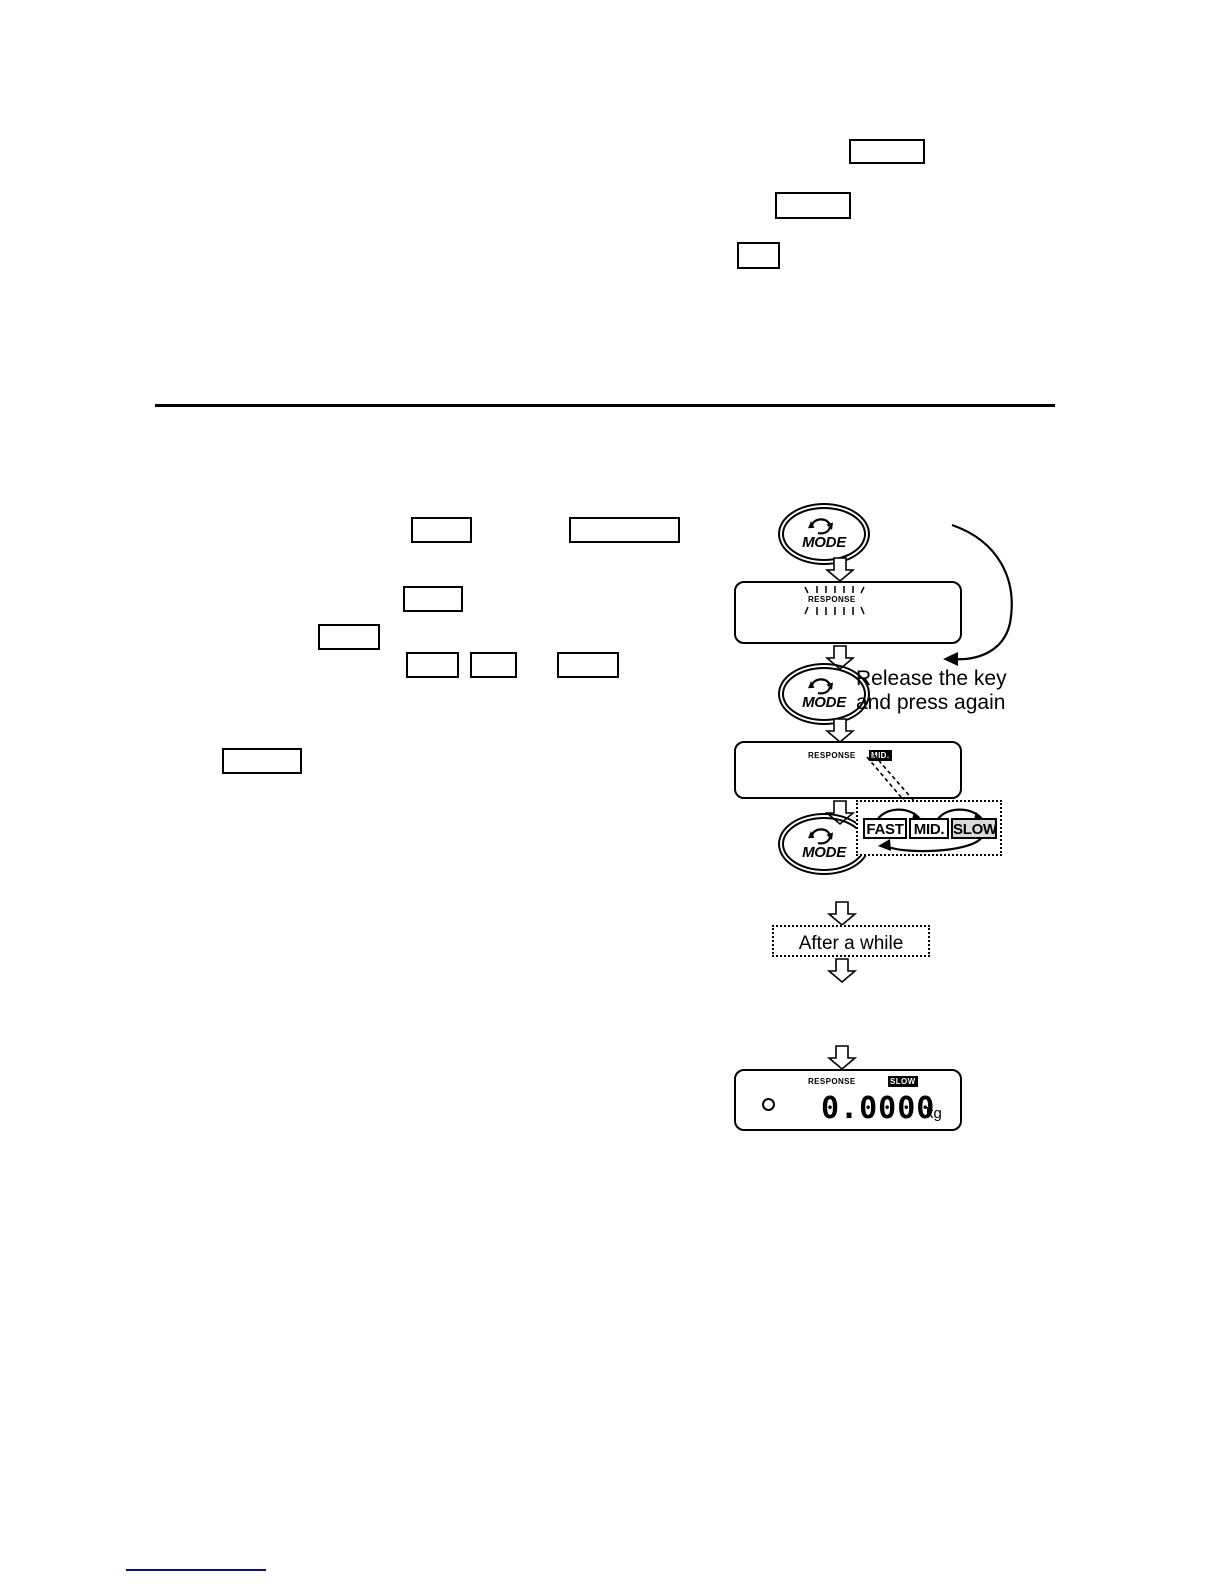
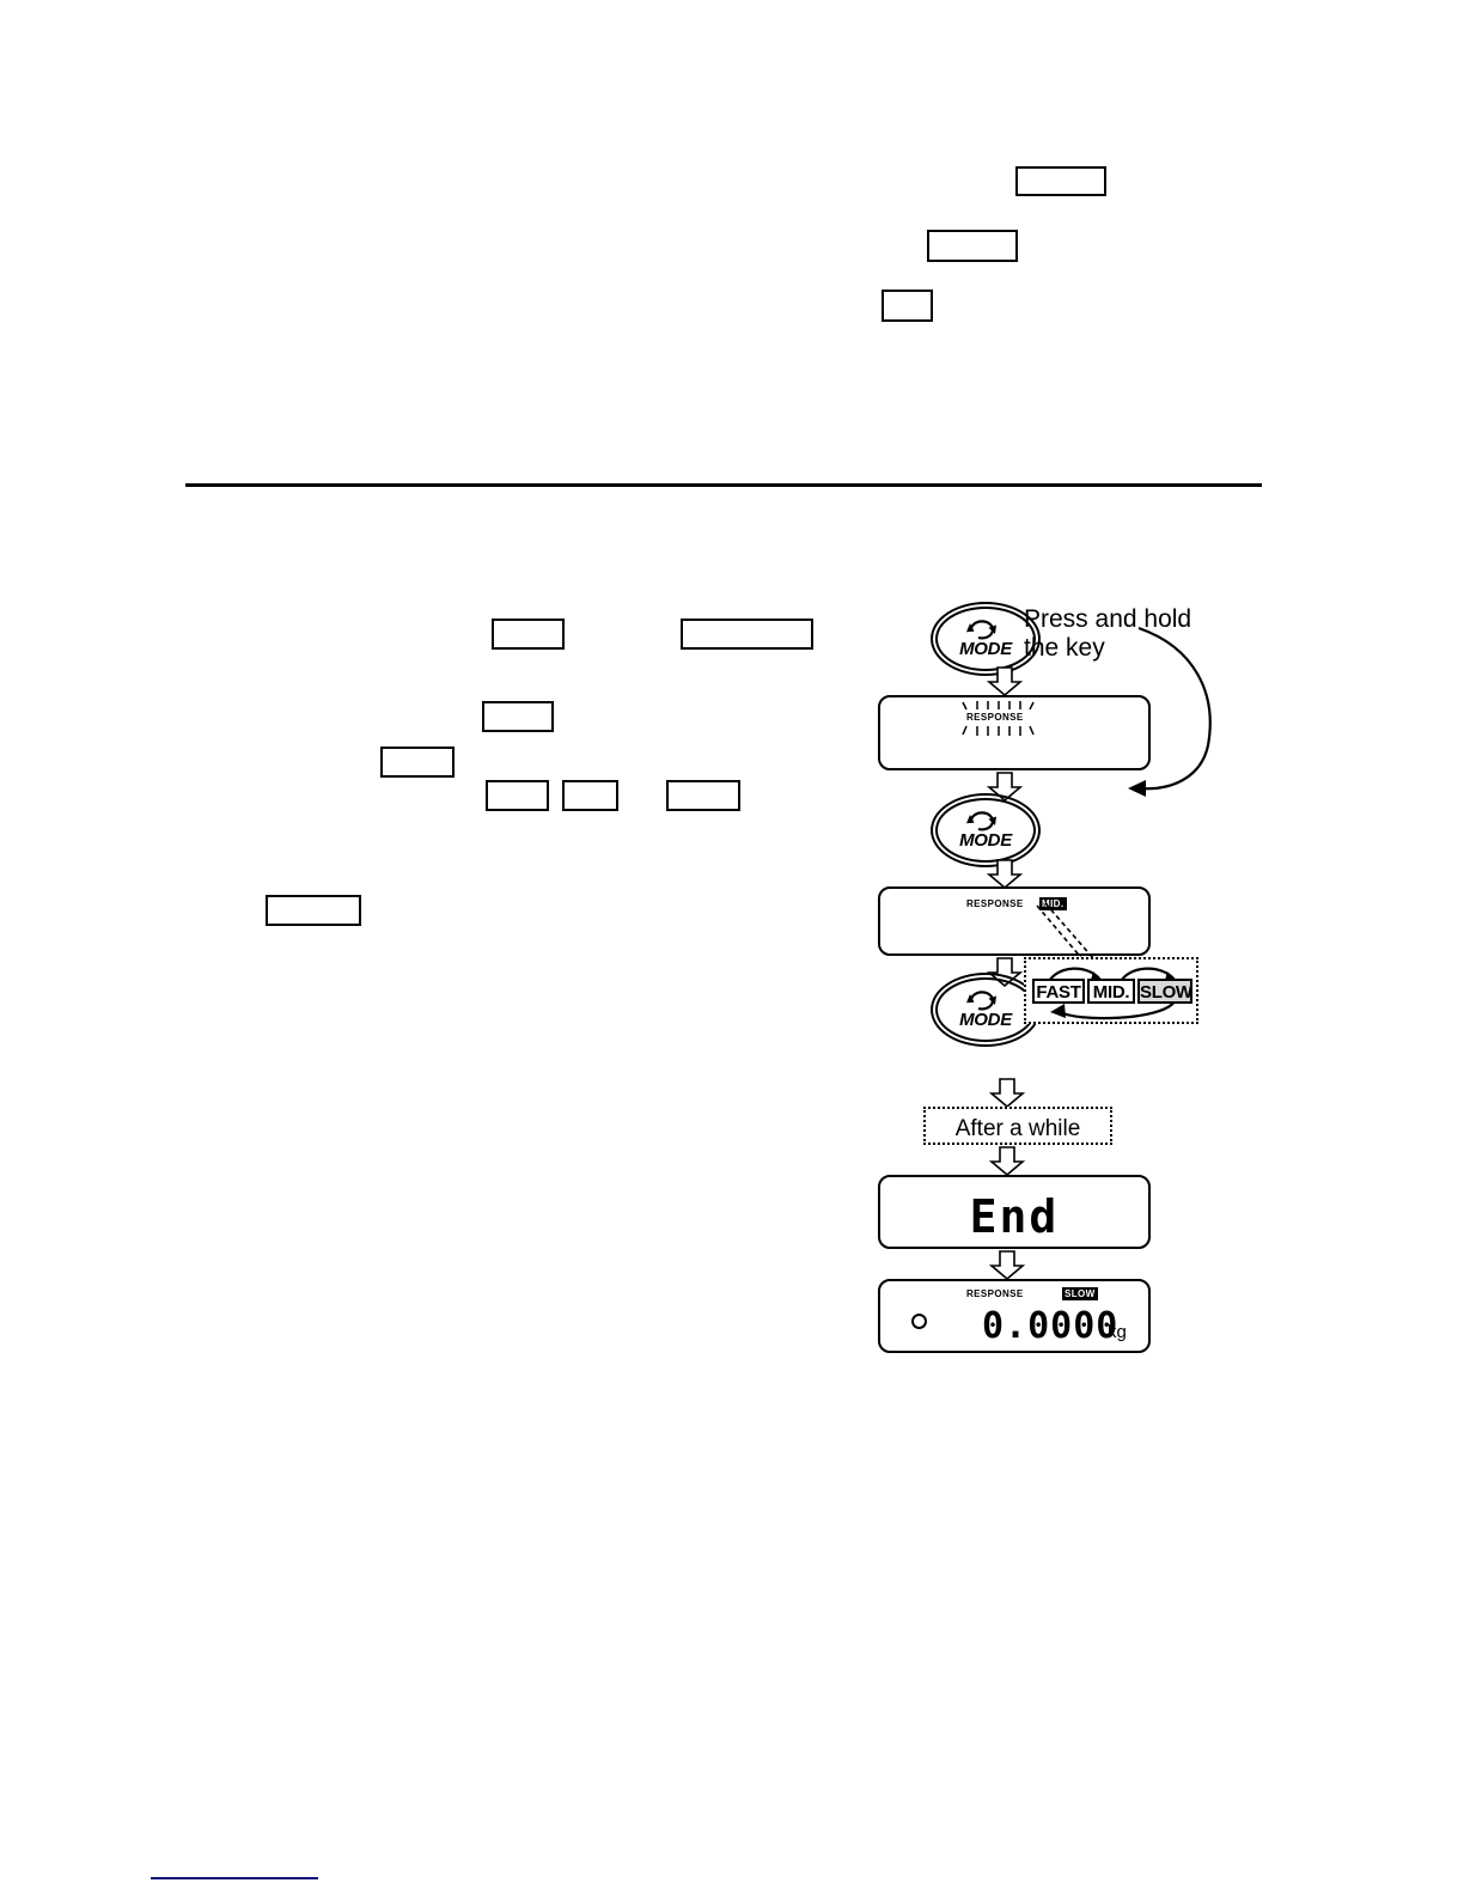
  MODE
+ Press and hold
+ the key
  RESPONSE
  MODE
- Release the key
- and press again
  RESPONSE
  ID.
  MODE
  FAST
  MID.
  SLOW
  After a while
+ End
  RESPONSE
  SLOW
  0.0000
  kg
